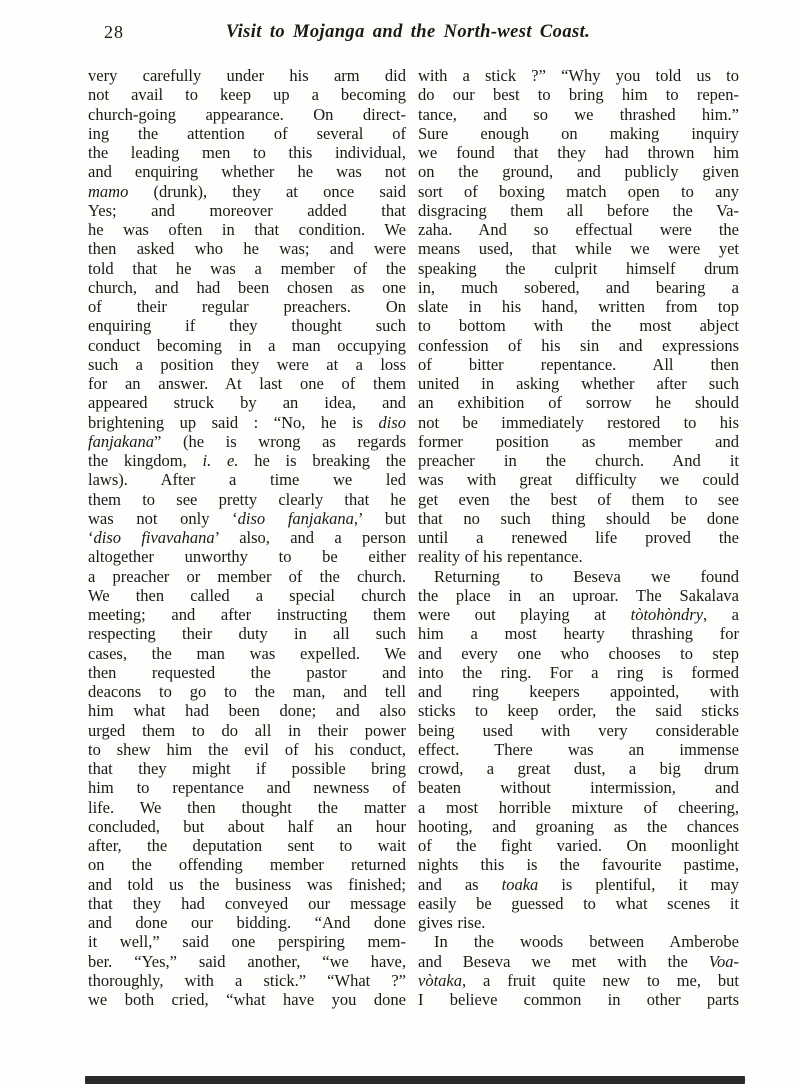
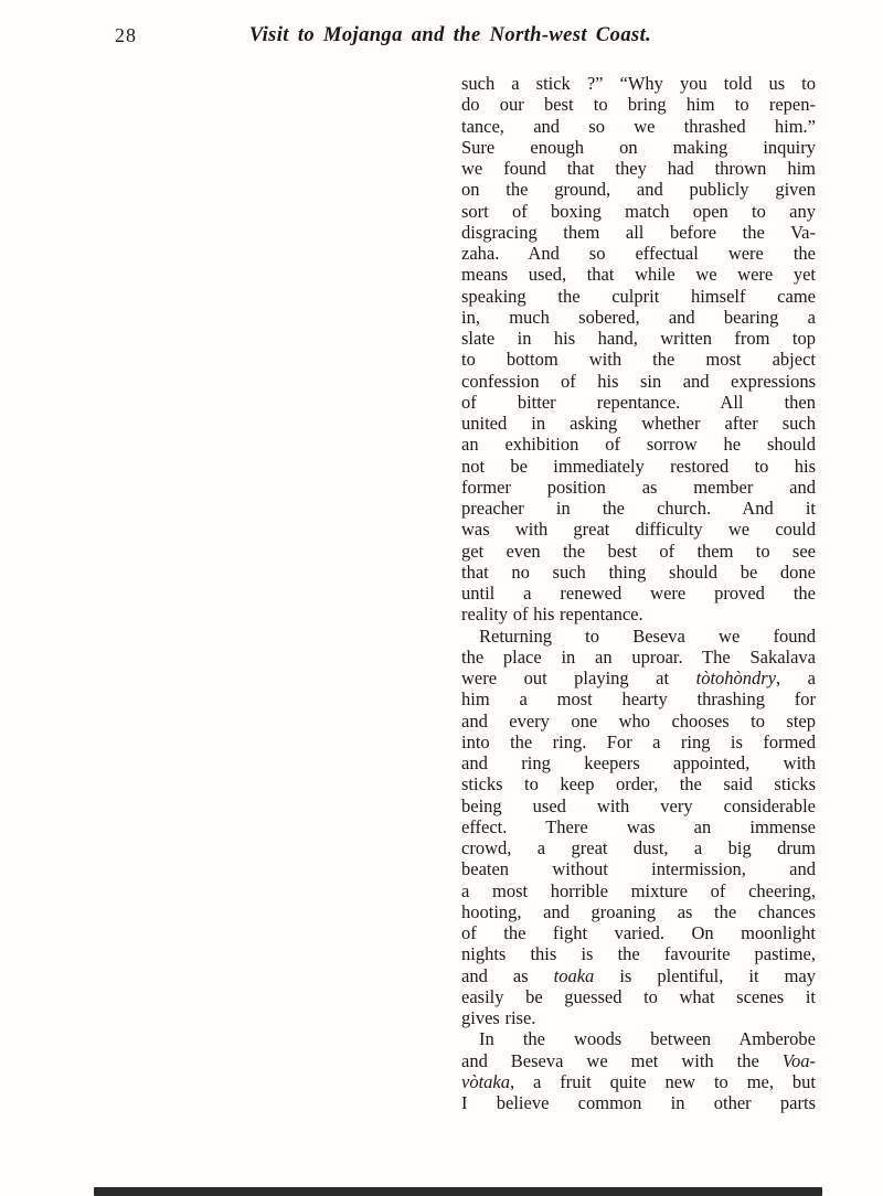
  28
  Visit to Mojanga and the North-west Coast.
- very carefully under his arm did
- not avail to keep up a becoming
- church-going appearance. On direct-
- ing the attention of several of
- the leading men to this individual,
- and enquiring whether he was not
- mamo (drunk), they at once said
- Yes; and moreover added that
- he was often in that condition. We
- then asked who he was; and were
- told that he was a member of the
- church, and had been chosen as one
- of their regular preachers. On
- enquiring if they thought such
- conduct becoming in a man occupying
- such a position they were at a loss
- for an answer. At last one of them
- appeared struck by an idea, and
- brightening up said : “No, he is diso
- fanjakana” (he is wrong as regards
- the kingdom, i. e. he is breaking the
- laws). After a time we led
- them to see pretty clearly that he
- was not only ‘diso fanjakana,’ but
- ‘diso fivavahana’ also, and a person
- altogether unworthy to be either
- a preacher or member of the church.
- We then called a special church
- meeting; and after instructing them
- respecting their duty in all such
- cases, the man was expelled. We
- then requested the pastor and
- deacons to go to the man, and tell
- him what had been done; and also
- urged them to do all in their power
- to shew him the evil of his conduct,
- that they might if possible bring
- him to repentance and newness of
- life. We then thought the matter
- concluded, but about half an hour
- after, the deputation sent to wait
- on the offending member returned
- and told us the business was finished;
- that they had conveyed our message
- and done our bidding. “And done
- it well,” said one perspiring mem-
- ber. “Yes,” said another, “we have,
- thoroughly, with a stick.” “What ?”
- we both cried, “what have you done
- with a stick ?” “Why you told us to
+ such a stick ?” “Why you told us to
  do our best to bring him to repen-
  tance, and so we thrashed him.”
  Sure enough on making inquiry
  we found that they had thrown him
  on the ground, and publicly given
  sort of boxing match open to any
  disgracing them all before the Va-
  zaha. And so effectual were the
  means used, that while we were yet
- speaking the culprit himself drum
+ speaking the culprit himself came
  in, much sobered, and bearing a
  slate in his hand, written from top
  to bottom with the most abject
  confession of his sin and expressions
  of bitter repentance. All then
  united in asking whether after such
  an exhibition of sorrow he should
  not be immediately restored to his
  former position as member and
  preacher in the church. And it
  was with great difficulty we could
  get even the best of them to see
  that no such thing should be done
- until a renewed life proved the
+ until a renewed were proved the
  reality of his repentance.
  Returning to Beseva we found
  the place in an uproar. The Sakalava
  were out playing at tòtohòndry, a
  him a most hearty thrashing for
  and every one who chooses to step
  into the ring. For a ring is formed
  and ring keepers appointed, with
  sticks to keep order, the said sticks
  being used with very considerable
  effect. There was an immense
  crowd, a great dust, a big drum
  beaten without intermission, and
  a most horrible mixture of cheering,
  hooting, and groaning as the chances
  of the fight varied. On moonlight
  nights this is the favourite pastime,
  and as toaka is plentiful, it may
  easily be guessed to what scenes it
  gives rise.
  In the woods between Amberobe
  and Beseva we met with the Voa-
  vòtaka, a fruit quite new to me, but
  I believe common in other parts
